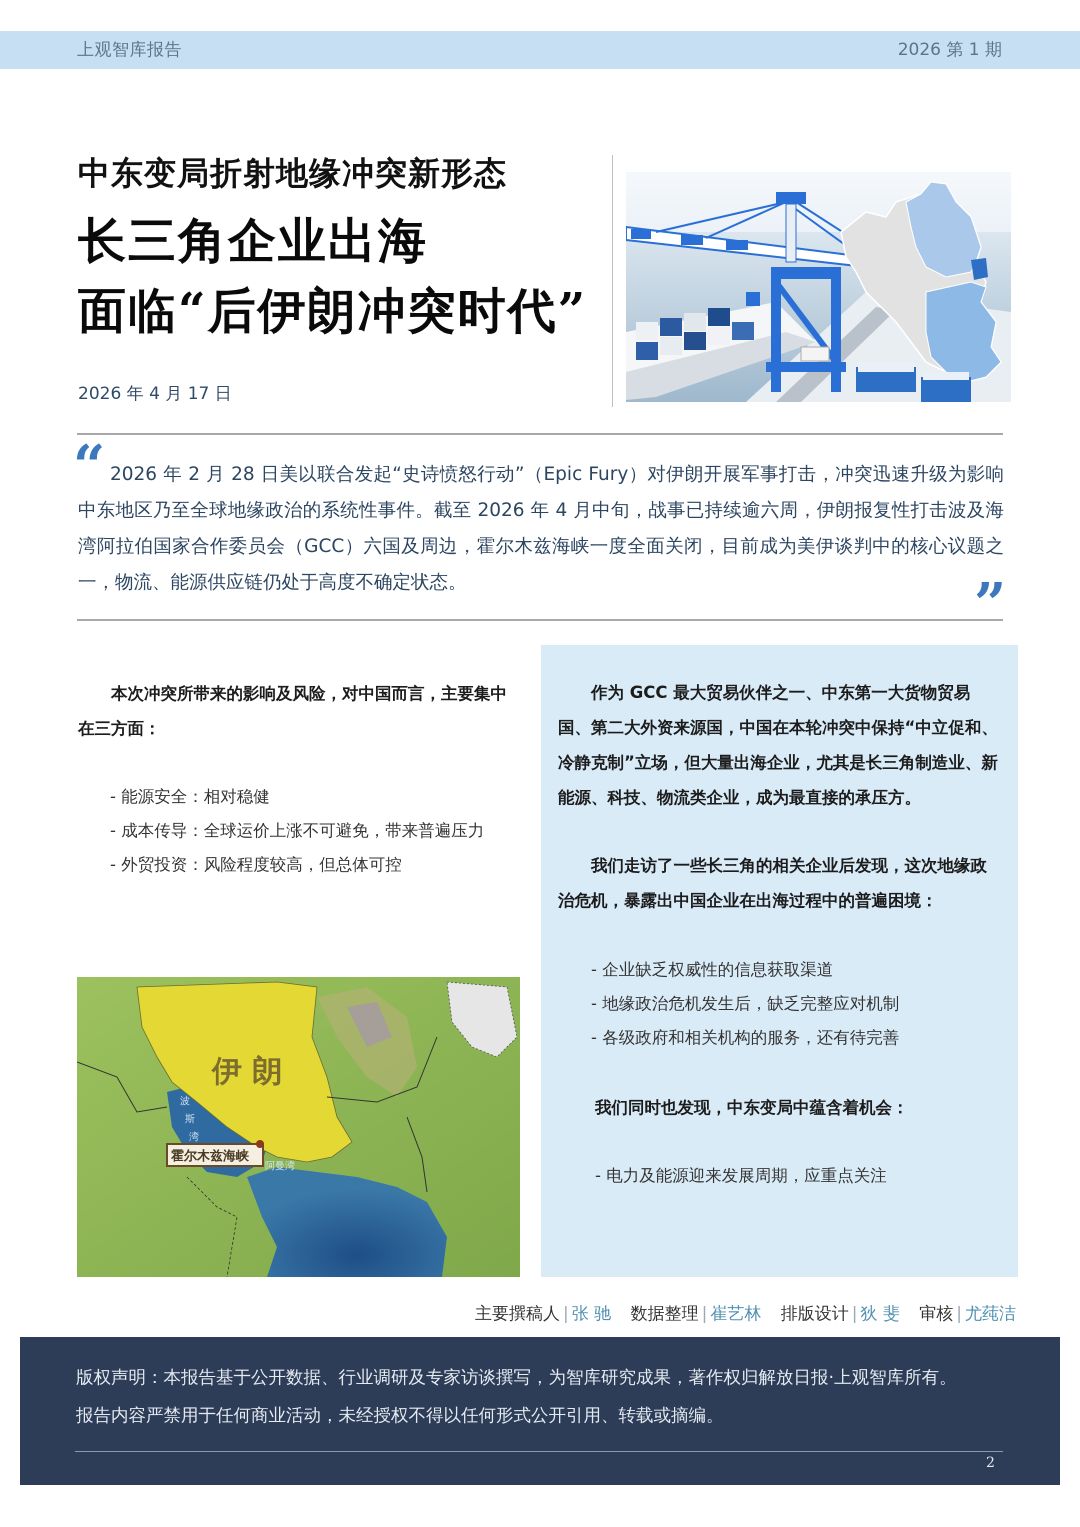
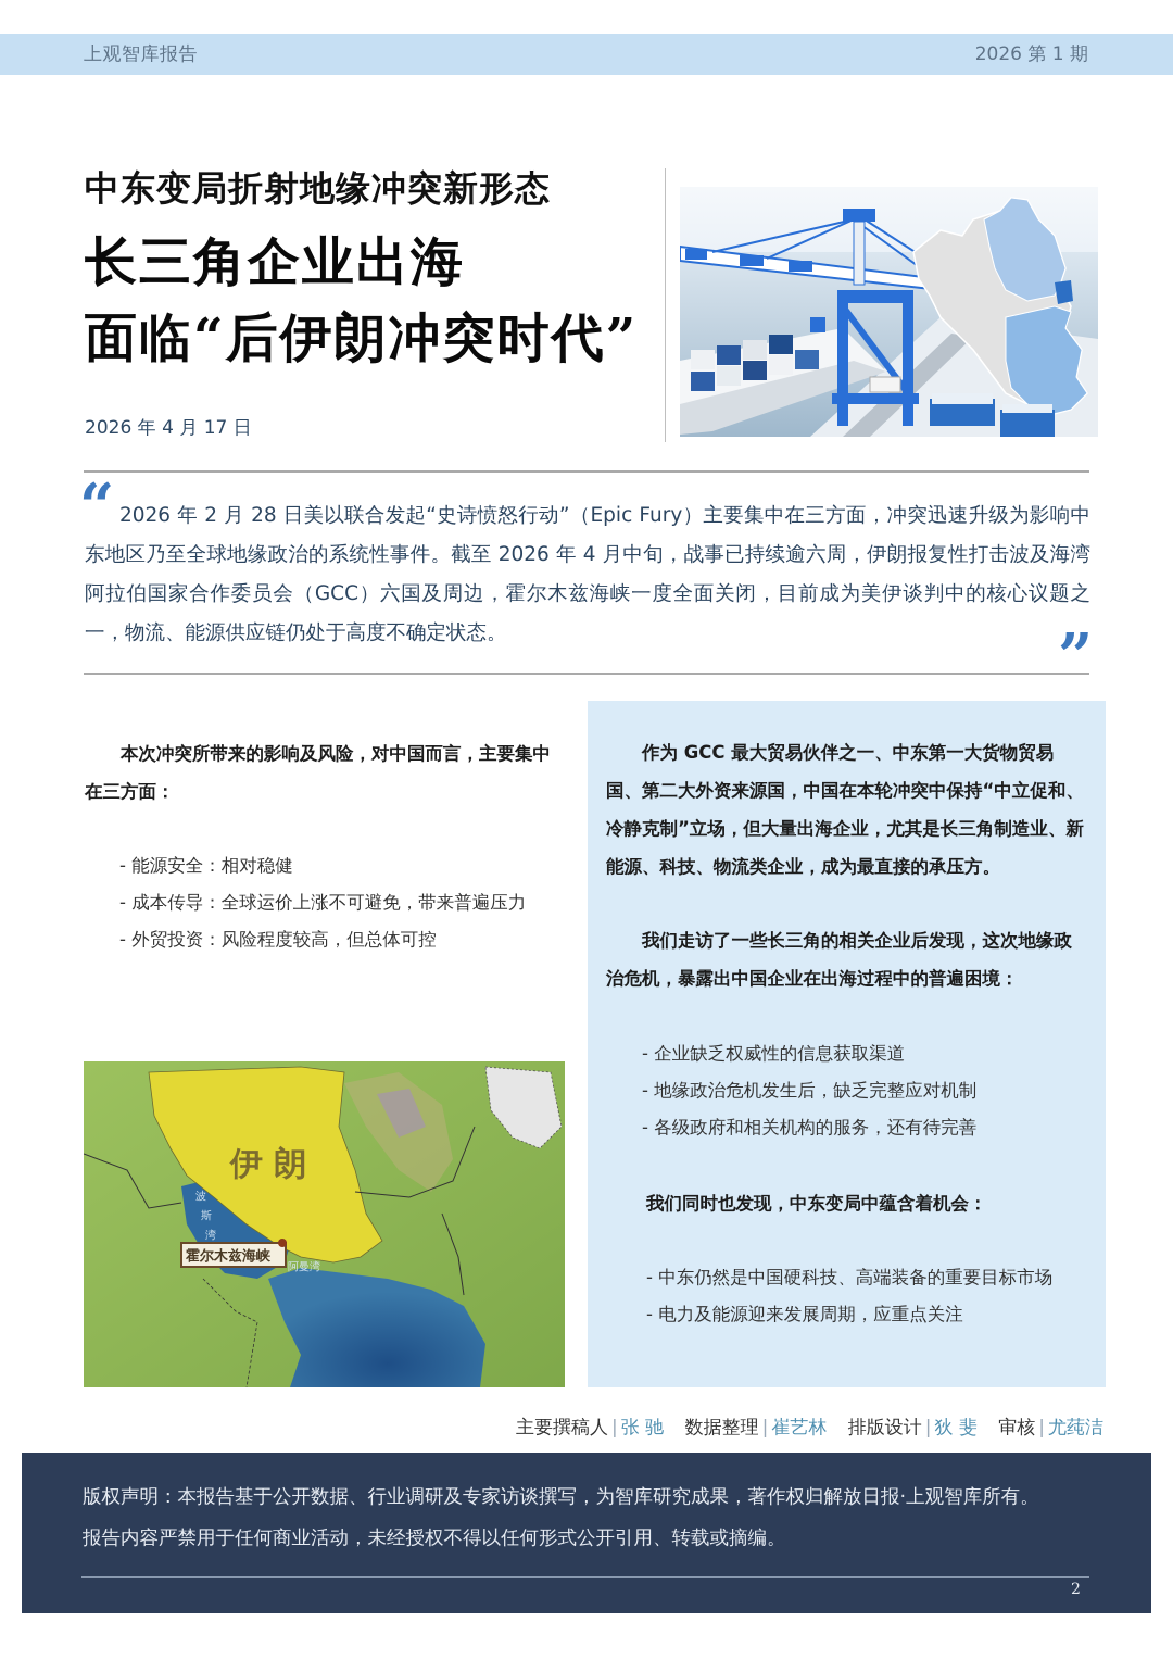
  上观智库报告
  2026 第 1 期
  中东变局折射地缘冲突新形态
  长三角企业出海
  面临“后伊朗冲突时代”
  2026 年 4 月 17 日
  “
- 2026 年 2 月 28 日美以联合发起“史诗愤怒行动”（Epic Fury）对伊朗开展军事打击，冲突迅速升级为影响中东地区乃至全球地缘政治的系统性事件。截至 2026 年 4 月中旬，战事已持续逾六周，伊朗报复性打击波及海湾阿拉伯国家合作委员会（GCC）六国及周边，霍尔木兹海峡一度全面关闭，目前成为美伊谈判中的核心议题之一，物流、能源供应链仍处于高度不确定状态。
+ 2026 年 2 月 28 日美以联合发起“史诗愤怒行动”（Epic Fury）主要集中在三方面，冲突迅速升级为影响中东地区乃至全球地缘政治的系统性事件。截至 2026 年 4 月中旬，战事已持续逾六周，伊朗报复性打击波及海湾阿拉伯国家合作委员会（GCC）六国及周边，霍尔木兹海峡一度全面关闭，目前成为美伊谈判中的核心议题之一，物流、能源供应链仍处于高度不确定状态。
  ”
  本次冲突所带来的影响及风险，对中国而言，主要集中在三方面：
  - 能源安全：相对稳健
  - 成本传导：全球运价上涨不可避免，带来普遍压力
  - 外贸投资：风险程度较高，但总体可控
  伊 朗
  波
  斯
  湾
  霍尔木兹海峡
  阿曼湾
  作为 GCC 最大贸易伙伴之一、中东第一大货物贸易国、第二大外资来源国，中国在本轮冲突中保持“中立促和、冷静克制”立场，但大量出海企业，尤其是长三角制造业、新能源、科技、物流类企业，成为最直接的承压方。
  我们走访了一些长三角的相关企业后发现，这次地缘政治危机，暴露出中国企业在出海过程中的普遍困境：
  - 企业缺乏权威性的信息获取渠道
  - 地缘政治危机发生后，缺乏完整应对机制
  - 各级政府和相关机构的服务，还有待完善
  我们同时也发现，中东变局中蕴含着机会：
+ - 中东仍然是中国硬科技、高端装备的重要目标市场
  - 电力及能源迎来发展周期，应重点关注
  主要撰稿人 | 张 驰 数据整理 | 崔艺林 排版设计 | 狄 斐 审核 | 尤莼洁
  版权声明：本报告基于公开数据、行业调研及专家访谈撰写，为智库研究成果，著作权归解放日报·上观智库所有。
  报告内容严禁用于任何商业活动，未经授权不得以任何形式公开引用、转载或摘编。
  2
